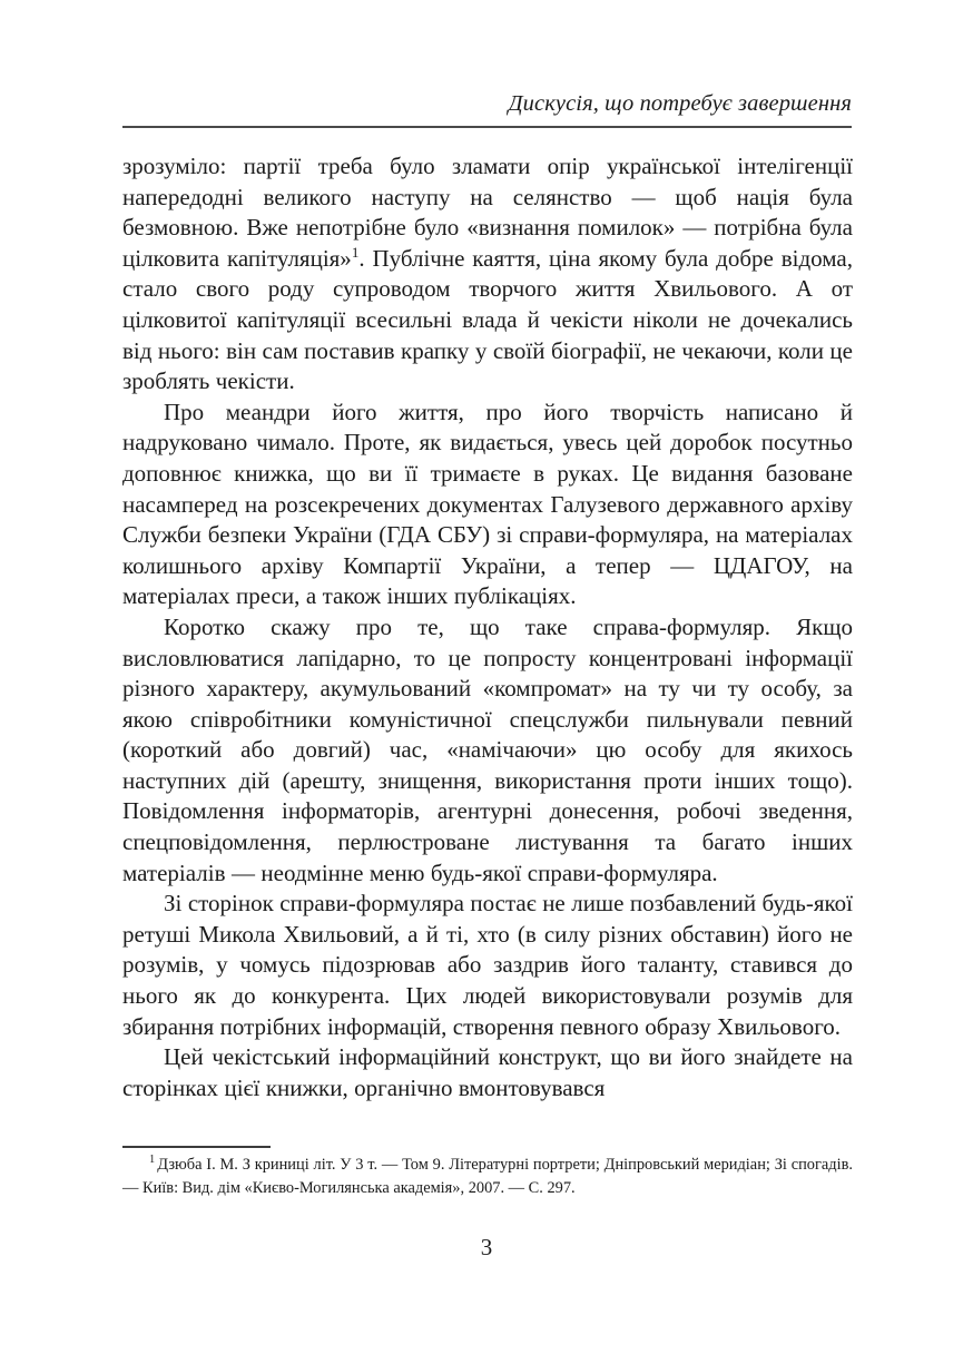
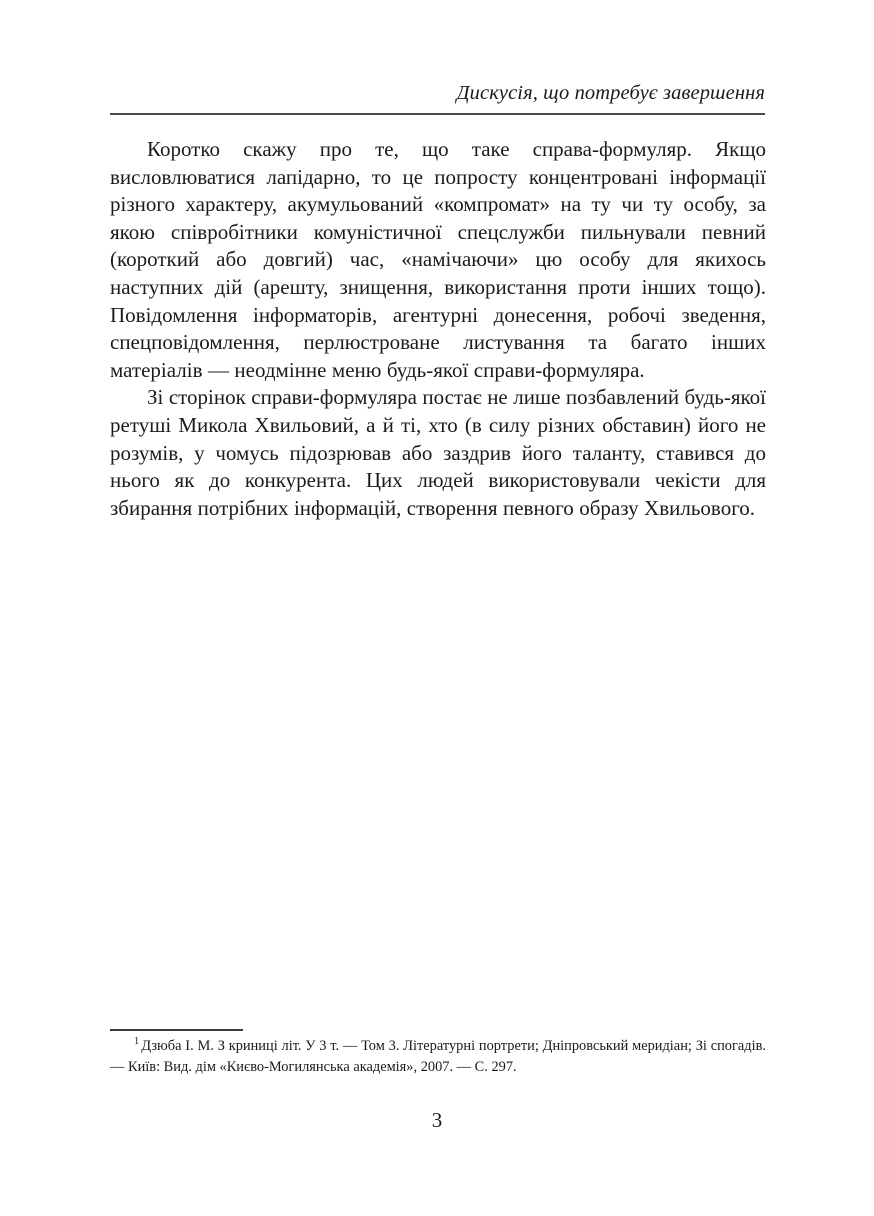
  Дискусія, що потребує завершення
- зрозуміло: партії треба було зламати опір української інтелігенції напередодні великого наступу на селянство — щоб нація була безмовною. Вже непотрібне було «визнання помилок» — потрібна була цілковита капітуляція»1. Публічне каяття, ціна якому була добре відома, стало свого роду супроводом творчого життя Хвильового. А от цілковитої капітуляції всесильні влада й чекісти ніколи не дочекались від нього: він сам поставив крапку у своїй біографії, не чекаючи, коли це зроблять чекісти.
- Про меандри його життя, про його творчість написано й надруковано чимало. Проте, як видається, увесь цей доробок посутньо доповнює книжка, що ви її тримаєте в руках. Це видання базоване насамперед на розсекречених документах Галузевого державного архіву Служби безпеки України (ГДА СБУ) зі справи-формуляра, на матеріалах колишнього архіву Компартії України, а тепер — ЦДАГОУ, на матеріалах преси, а також інших публікаціях.
  Коротко скажу про те, що таке справа-формуляр. Якщо висловлюватися лапідарно, то це попросту концентровані інформації різного характеру, акумульований «компромат» на ту чи ту особу, за якою співробітники комуністичної спецслужби пильнували певний (короткий або довгий) час, «намічаючи» цю особу для якихось наступних дій (арешту, знищення, використання проти інших тощо). Повідомлення інформаторів, агентурні донесення, робочі зведення, спецповідомлення, перлюстроване листування та багато інших матеріалів — неодмінне меню будь-якої справи-формуляра.
- Зі сторінок справи-формуляра постає не лише позбавлений будь-якої ретуші Микола Хвильовий, а й ті, хто (в силу різних обставин) його не розумів, у чомусь підозрював або заздрив його таланту, ставився до нього як до конкурента. Цих людей використовували розумів для збирання потрібних інформацій, створення певного образу Хвильового.
+ Зі сторінок справи-формуляра постає не лише позбавлений будь-якої ретуші Микола Хвильовий, а й ті, хто (в силу різних обставин) його не розумів, у чомусь підозрював або заздрив його таланту, ставився до нього як до конкурента. Цих людей використовували чекісти для збирання потрібних інформацій, створення певного образу Хвильового.
- Цей чекістський інформаційний конструкт, що ви його знайдете на сторінках цієї книжки, органічно вмонтовувався
- 1 Дзюба І. М. З криниці літ. У 3 т. — Том 9. Літературні портрети; Дніпровський меридіан; Зі спогадів. — Київ: Вид. дім «Києво-Могилянська академія», 2007. — С. 297.
+ 1 Дзюба І. М. З криниці літ. У 3 т. — Том 3. Літературні портрети; Дніпровський меридіан; Зі спогадів. — Київ: Вид. дім «Києво-Могилянська академія», 2007. — С. 297.
  3
